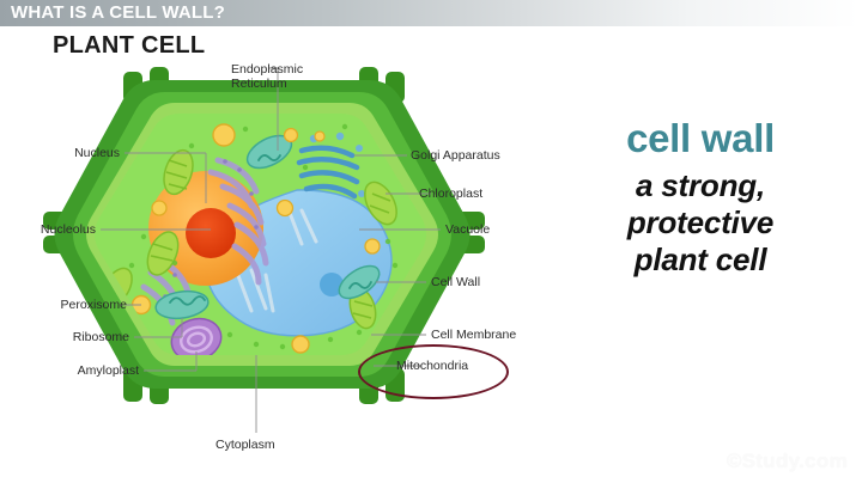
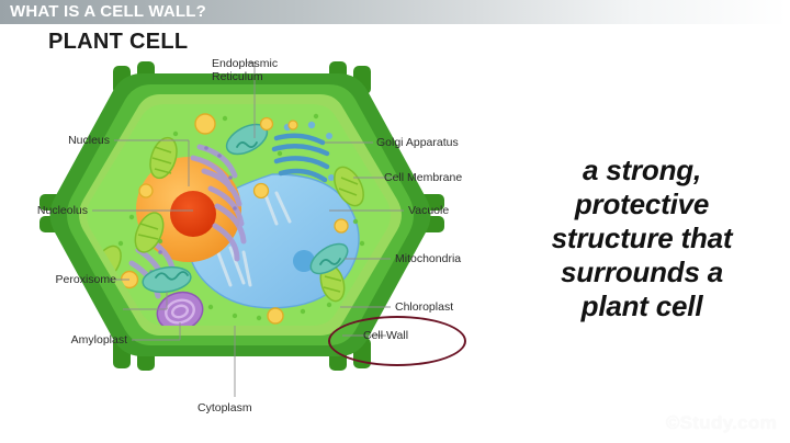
  WHAT IS A CELL WALL?
  PLANT CELL
  Nucleus
  Nucleolus
  Peroxisome
- Ribosome
  Amyloplast
  Golgi Apparatus
- Chloroplast
+ Cell Membrane
  Vacuole
- Cell Wall
+ Mitochondria
- Cell Membrane
+ Chloroplast
- Mitochondria
+ Cell Wall
  Endoplasmic
  Reticulum
  Cytoplasm
- cell wall
  a strong,
  protective
+ structure that
+ surrounds a
  plant cell
